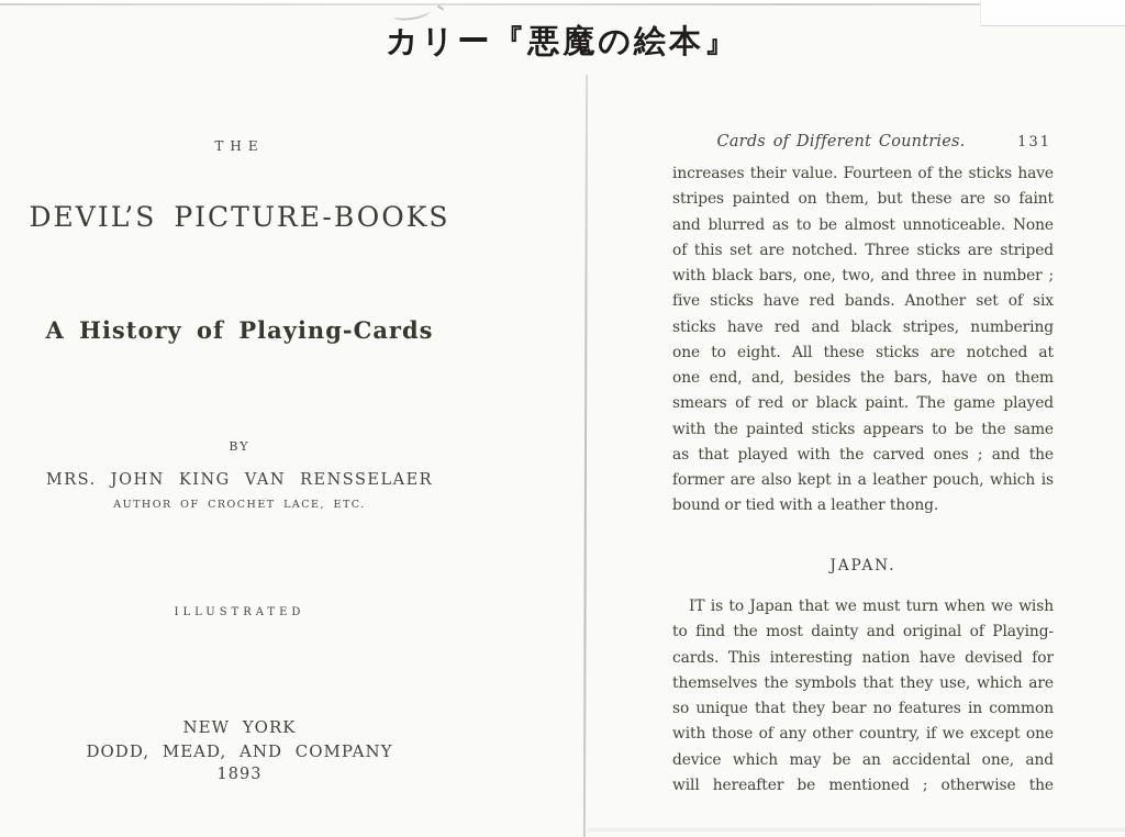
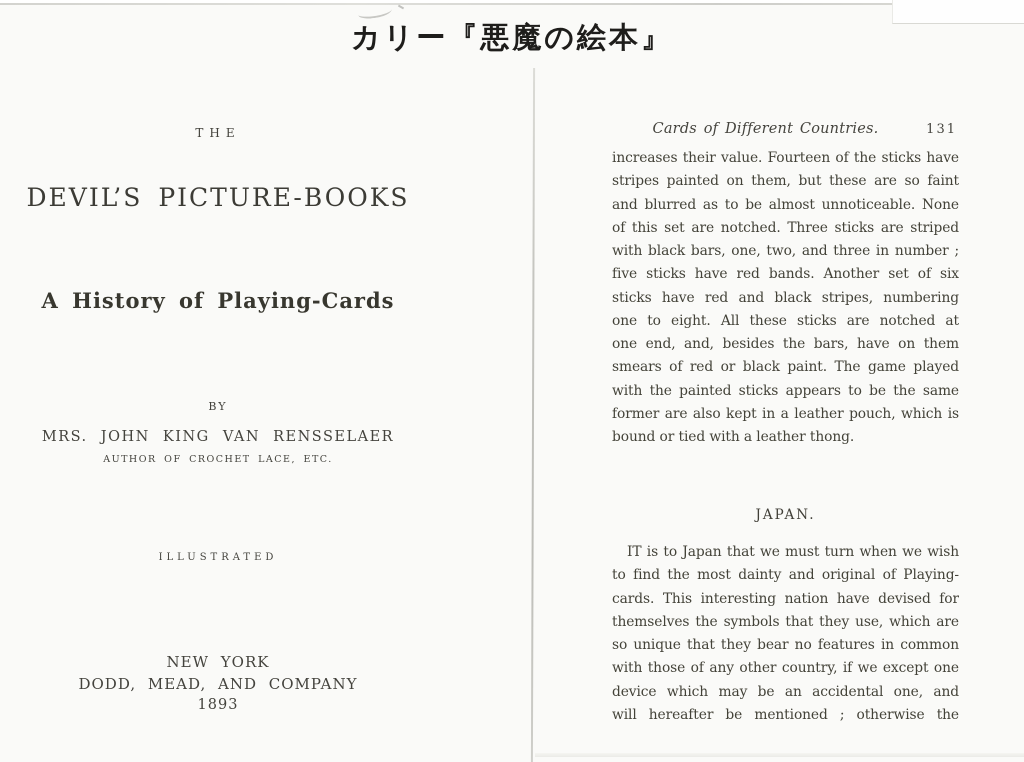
  カリー『悪魔の絵本』
  THE
  DEVIL’S PICTURE-BOOKS
  A History of Playing-Cards
  BY
  MRS. JOHN KING VAN RENSSELAER
  AUTHOR OF CROCHET LACE, ETC.
  ILLUSTRATED
  NEW YORK
  DODD, MEAD, AND COMPANY
  1893
  Cards of Different Countries.
  131
  increases their value. Fourteen of the sticks have
  stripes painted on them, but these are so faint
  and blurred as to be almost unnoticeable. None
  of this set are notched. Three sticks are striped
  with black bars, one, two, and three in number ;
  five sticks have red bands. Another set of six
  sticks have red and black stripes, numbering
  one to eight. All these sticks are notched at
  one end, and, besides the bars, have on them
  smears of red or black paint. The game played
  with the painted sticks appears to be the same
- as that played with the carved ones ; and the
  former are also kept in a leather pouch, which is
  bound or tied with a leather thong.
  JAPAN.
  IT is to Japan that we must turn when we wish
  to find the most dainty and original of Playing-
  cards. This interesting nation have devised for
  themselves the symbols that they use, which are
  so unique that they bear no features in common
  with those of any other country, if we except one
  device which may be an accidental one, and
  will hereafter be mentioned ; otherwise the
